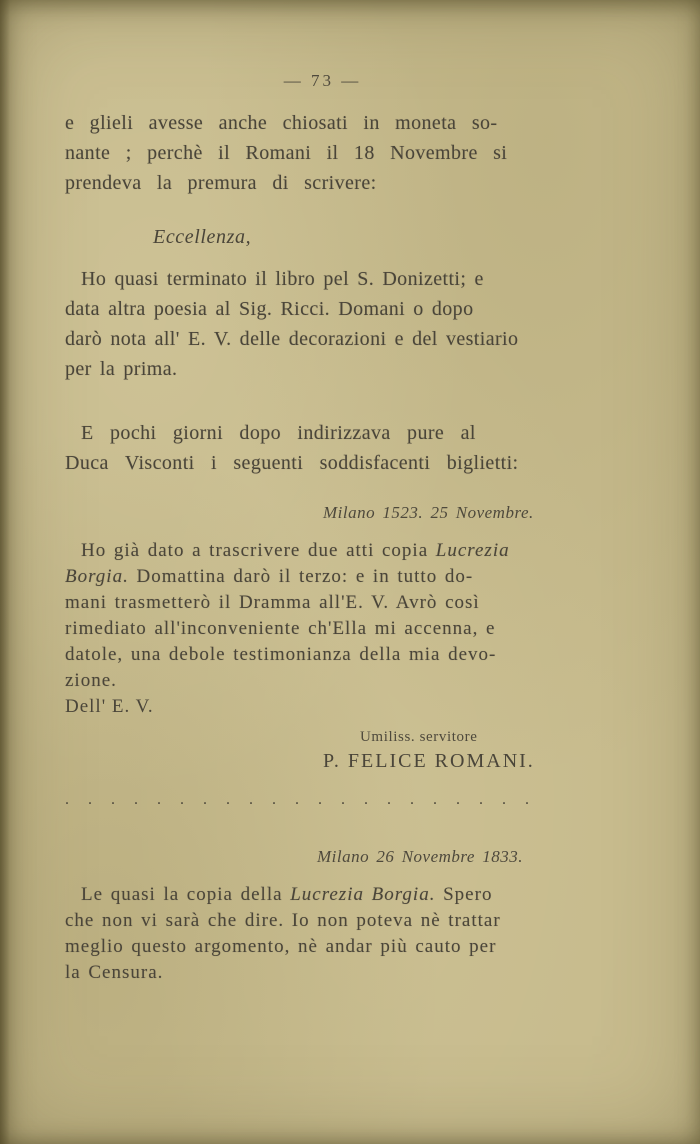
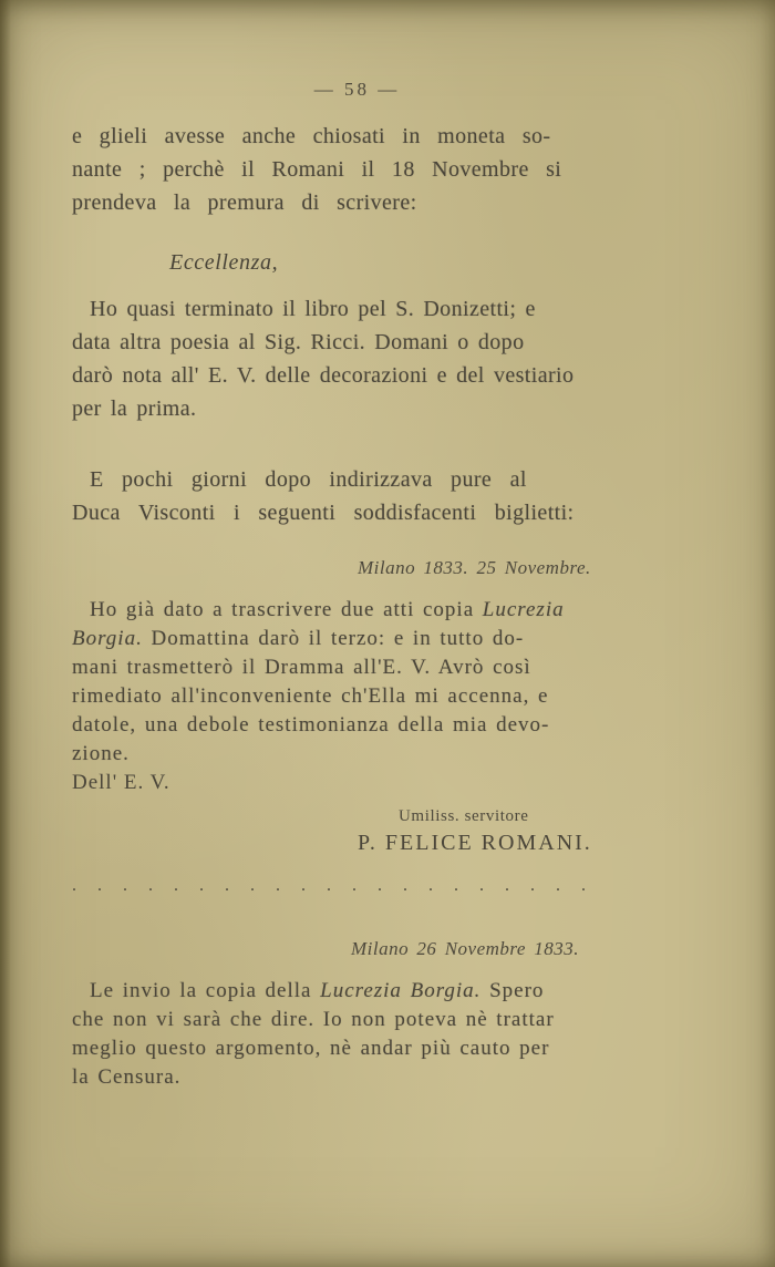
- — 73 —
+ — 58 —
  e glieli avesse anche chiosati in moneta so-
  nante ; perchè il Romani il 18 Novembre si
  prendeva la premura di scrivere:
  Eccellenza,
  Ho quasi terminato il libro pel S. Donizetti; e
  data altra poesia al Sig. Ricci. Domani o dopo
  darò nota all' E. V. delle decorazioni e del vestiario
  per la prima.
  E pochi giorni dopo indirizzava pure al
  Duca Visconti i seguenti soddisfacenti biglietti:
- Milano 1523. 25 Novembre.
+ Milano 1833. 25 Novembre.
  Ho già dato a trascrivere due atti copia Lucrezia
  Borgia. Domattina darò il terzo: e in tutto do-
  mani trasmetterò il Dramma all'E. V. Avrò così
  rimediato all'inconveniente ch'Ella mi accenna, e
  datole, una debole testimonianza della mia devo-
  zione.
  Dell' E. V.
  Umiliss. servitore
  P. FELICE ROMANI.
  . . . . . . . . . . . . . . . . . . . . .
  Milano 26 Novembre 1833.
- Le quasi la copia della Lucrezia Borgia. Spero
+ Le invio la copia della Lucrezia Borgia. Spero
  che non vi sarà che dire. Io non poteva nè trattar
  meglio questo argomento, nè andar più cauto per
  la Censura.
